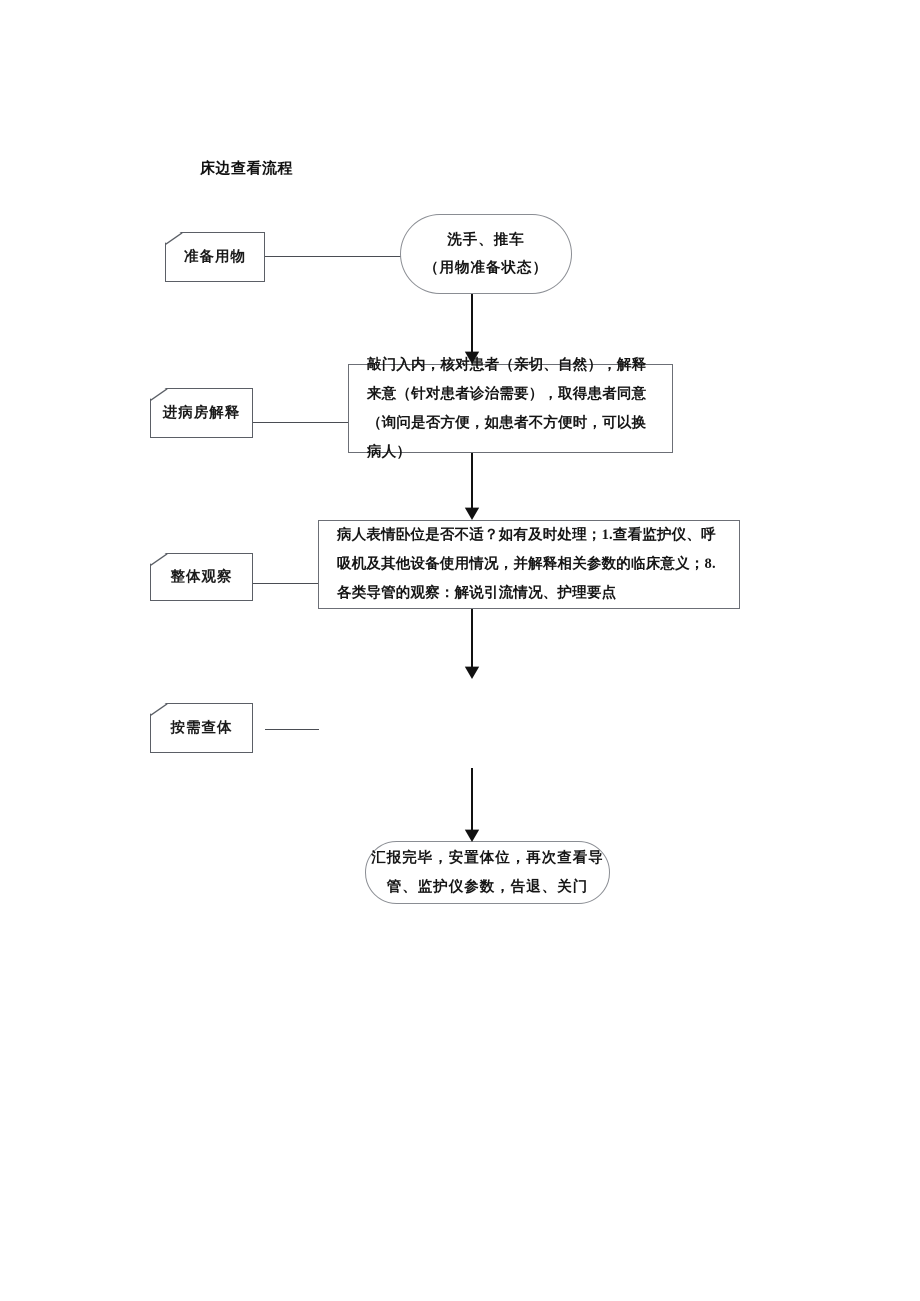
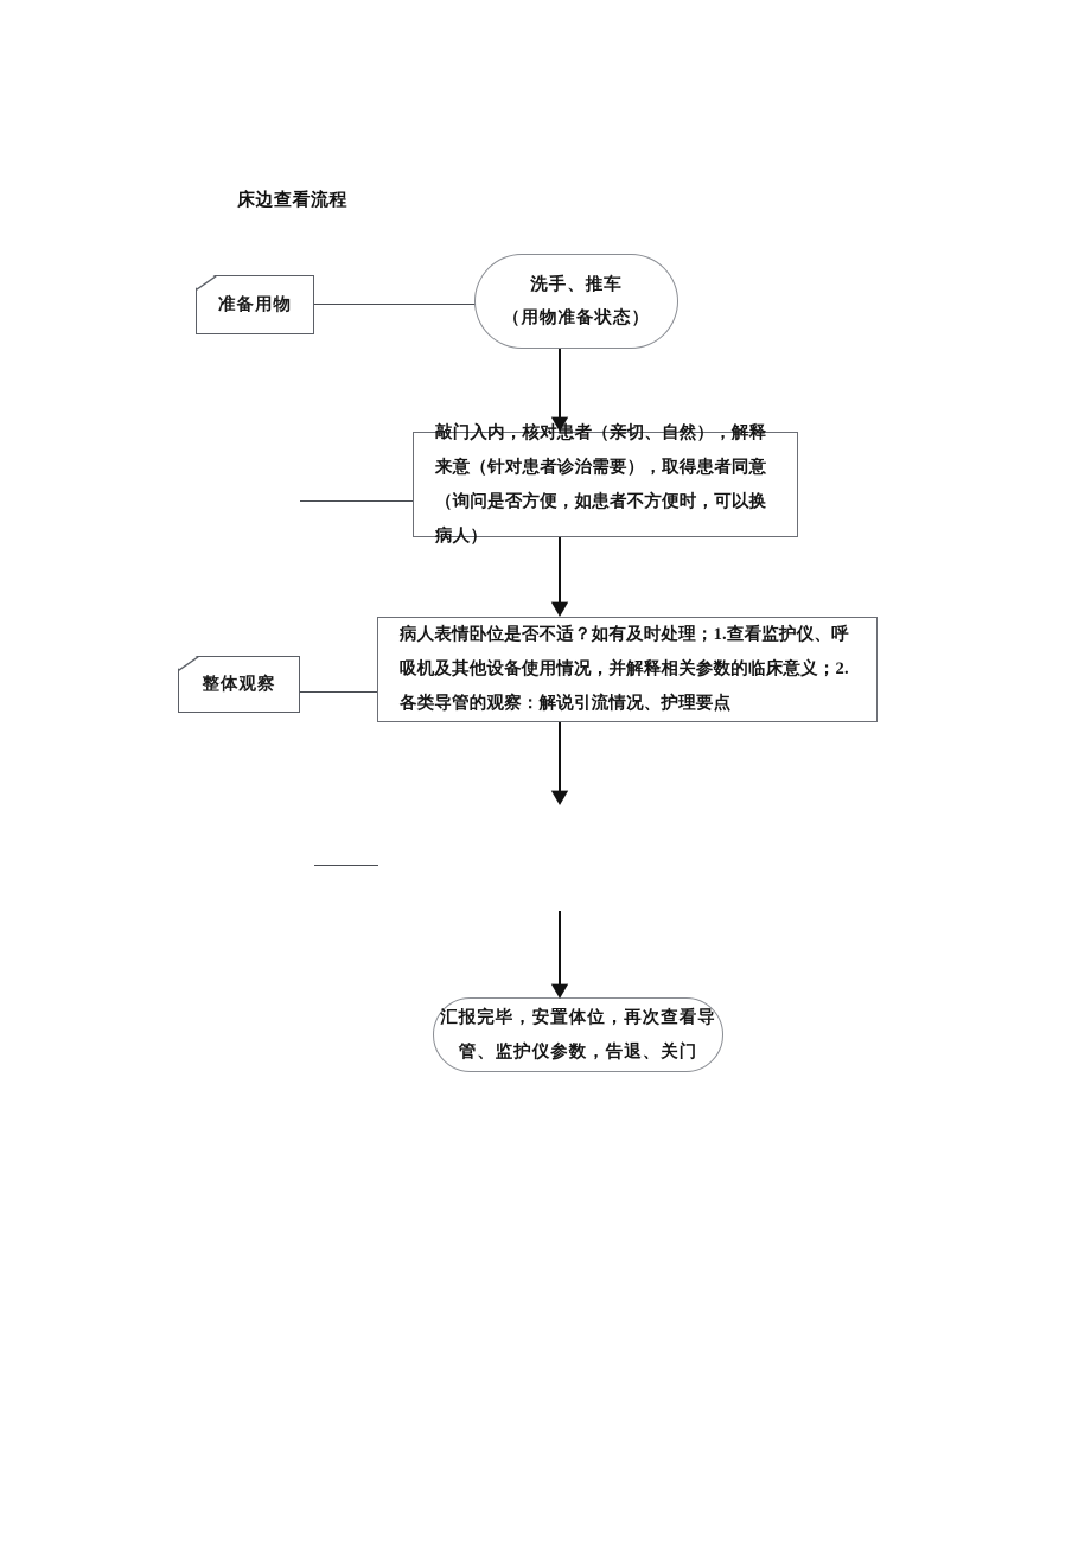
  床边查看流程
  准备用物
  洗手、推车
  （用物准备状态）
- 进病房解释
  敲门入内，核对患者（亲切、自然），解释来意（针对患者诊治需要），取得患者同意（询问是否方便，如患者不方便时，可以换病人）
  整体观察
- 病人表情卧位是否不适？如有及时处理；1.查看监护仪、呼吸机及其他设备使用情况，并解释相关参数的临床意义；8.各类导管的观察：解说引流情况、护理要点
+ 病人表情卧位是否不适？如有及时处理；1.查看监护仪、呼吸机及其他设备使用情况，并解释相关参数的临床意义；2.各类导管的观察：解说引流情况、护理要点
- 按需查体
  汇报完毕，安置体位，再次查看导
  管、监护仪参数，告退、关门
